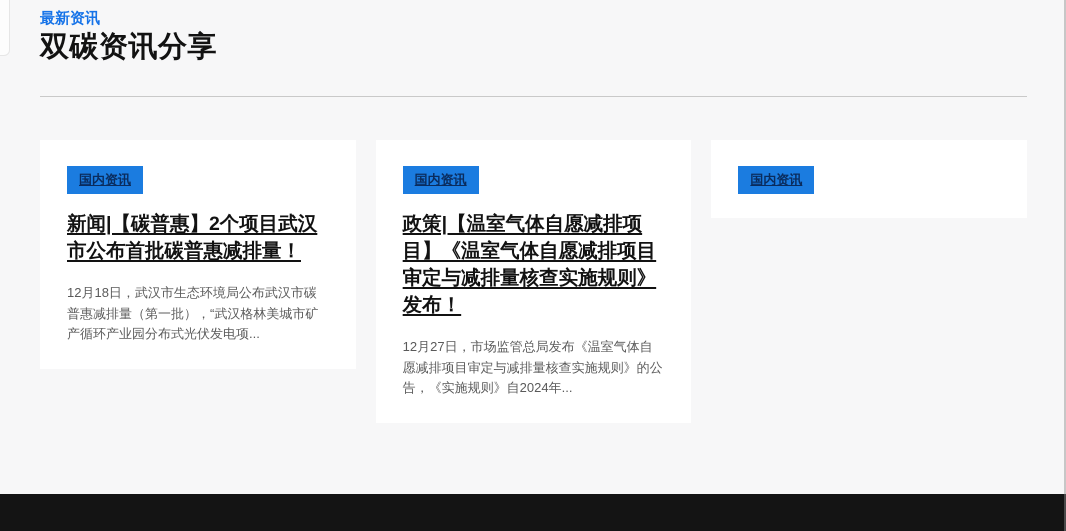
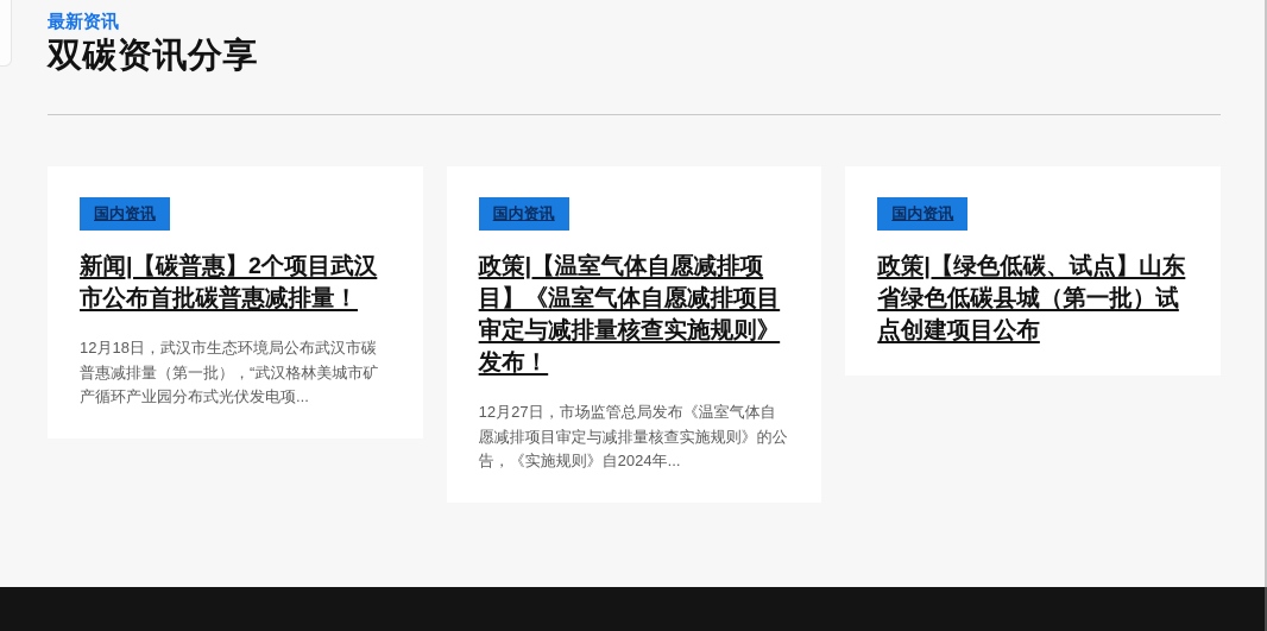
  最新资讯
  双碳资讯分享
  国内资讯
  新闻|【碳普惠】2个项目武汉市公布首批碳普惠减排量！
  12月18日，武汉市生态环境局公布武汉市碳普惠减排量（第一批），“武汉格林美城市矿产循环产业园分布式光伏发电项...
  国内资讯
  政策|【温室气体自愿减排项目】《温室气体自愿减排项目审定与减排量核查实施规则》发布！
  12月27日，市场监管总局发布《温室气体自愿减排项目审定与减排量核查实施规则》的公告，《实施规则》自2024年...
  国内资讯
+ 政策|【绿色低碳、试点】山东省绿色低碳县城（第一批）试点创建项目公布
